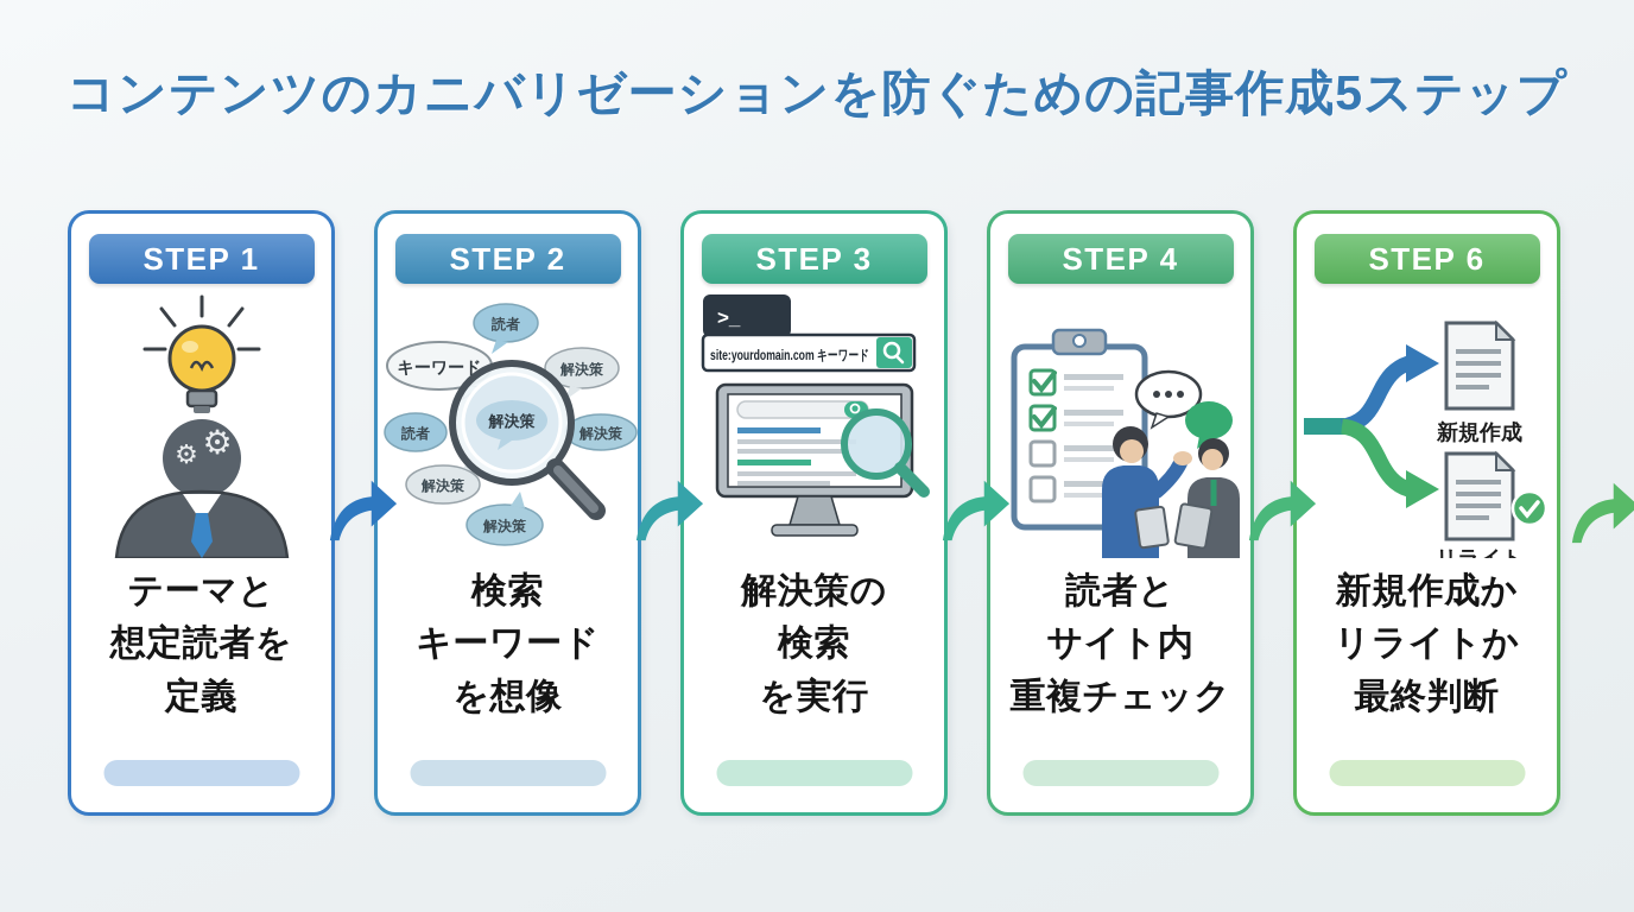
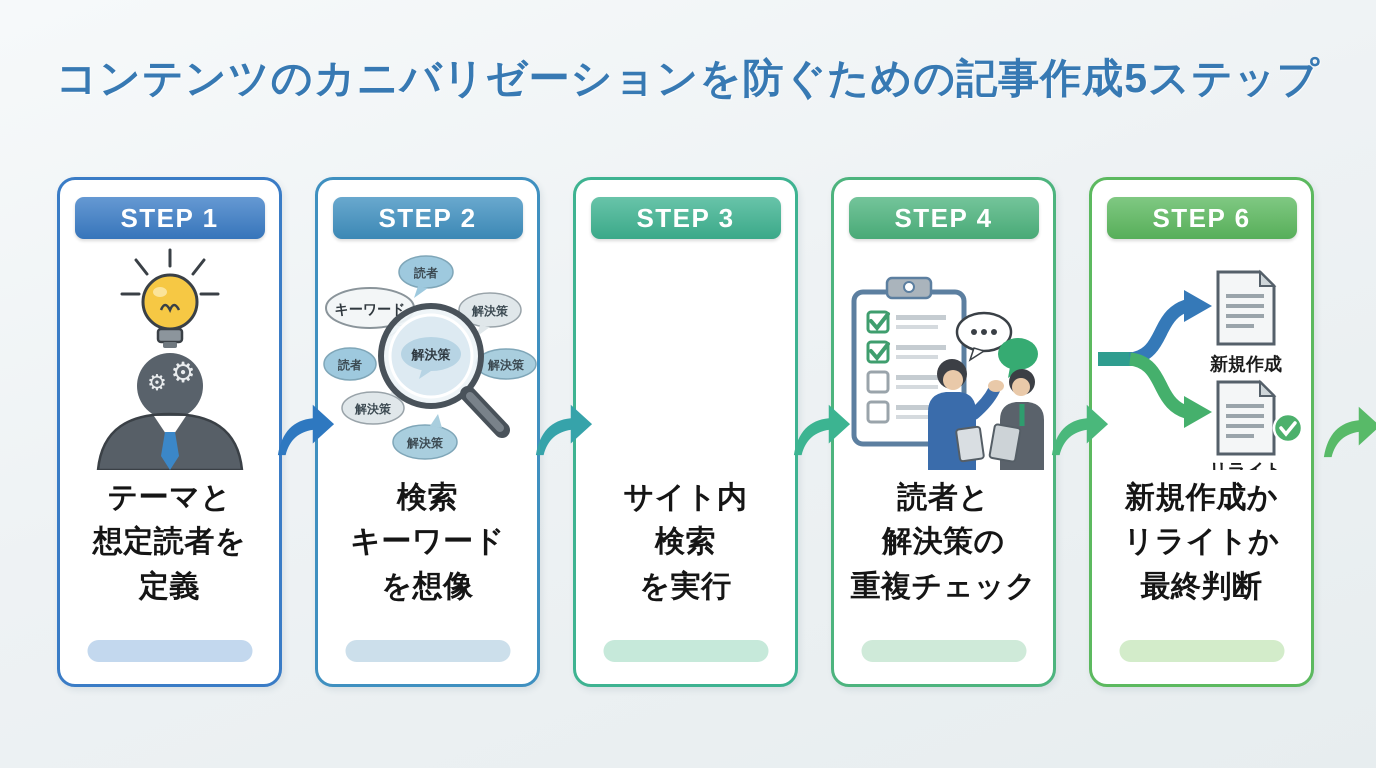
  コンテンツのカニバリゼーションを防ぐための記事作成5ステップ
  STEP 1
  ⚙
  ⚙
  テーマと
  想定読者を
  定義
  STEP 2
  読者
  キーワード
  解決策
  読者
  解決策
  解決策
  解決策
  解決策
  検索
  キーワード
  を想像
  STEP 3
- >_
- site:yourdomain.com キーワード
- 解決策の
+ サイト内
  検索
  を実行
  STEP 4
  読者と
- サイト内
+ 解決策の
  重複チェック
  STEP 6
  新規作成
  新規作成か
  リライトか
  最終判断
